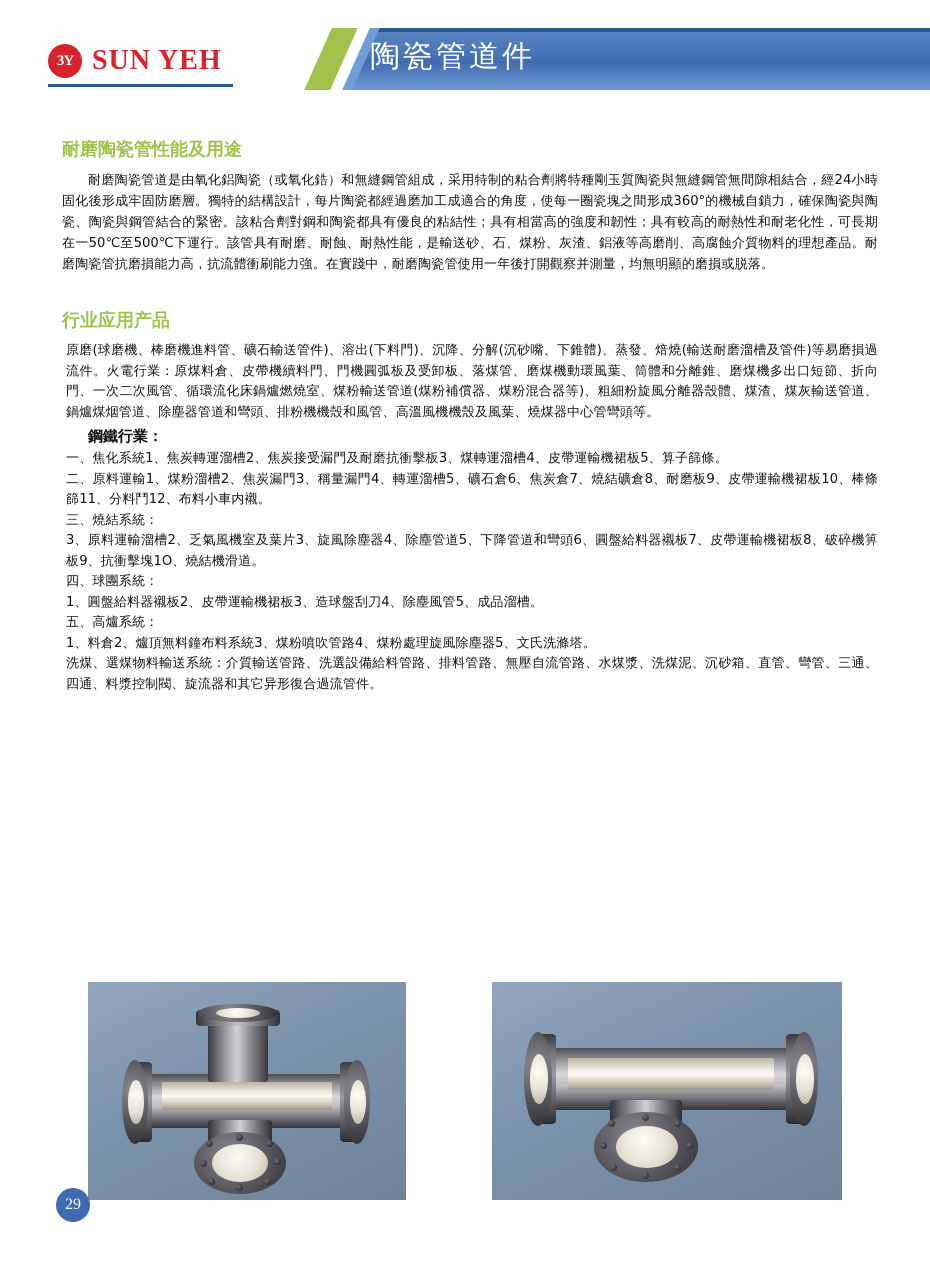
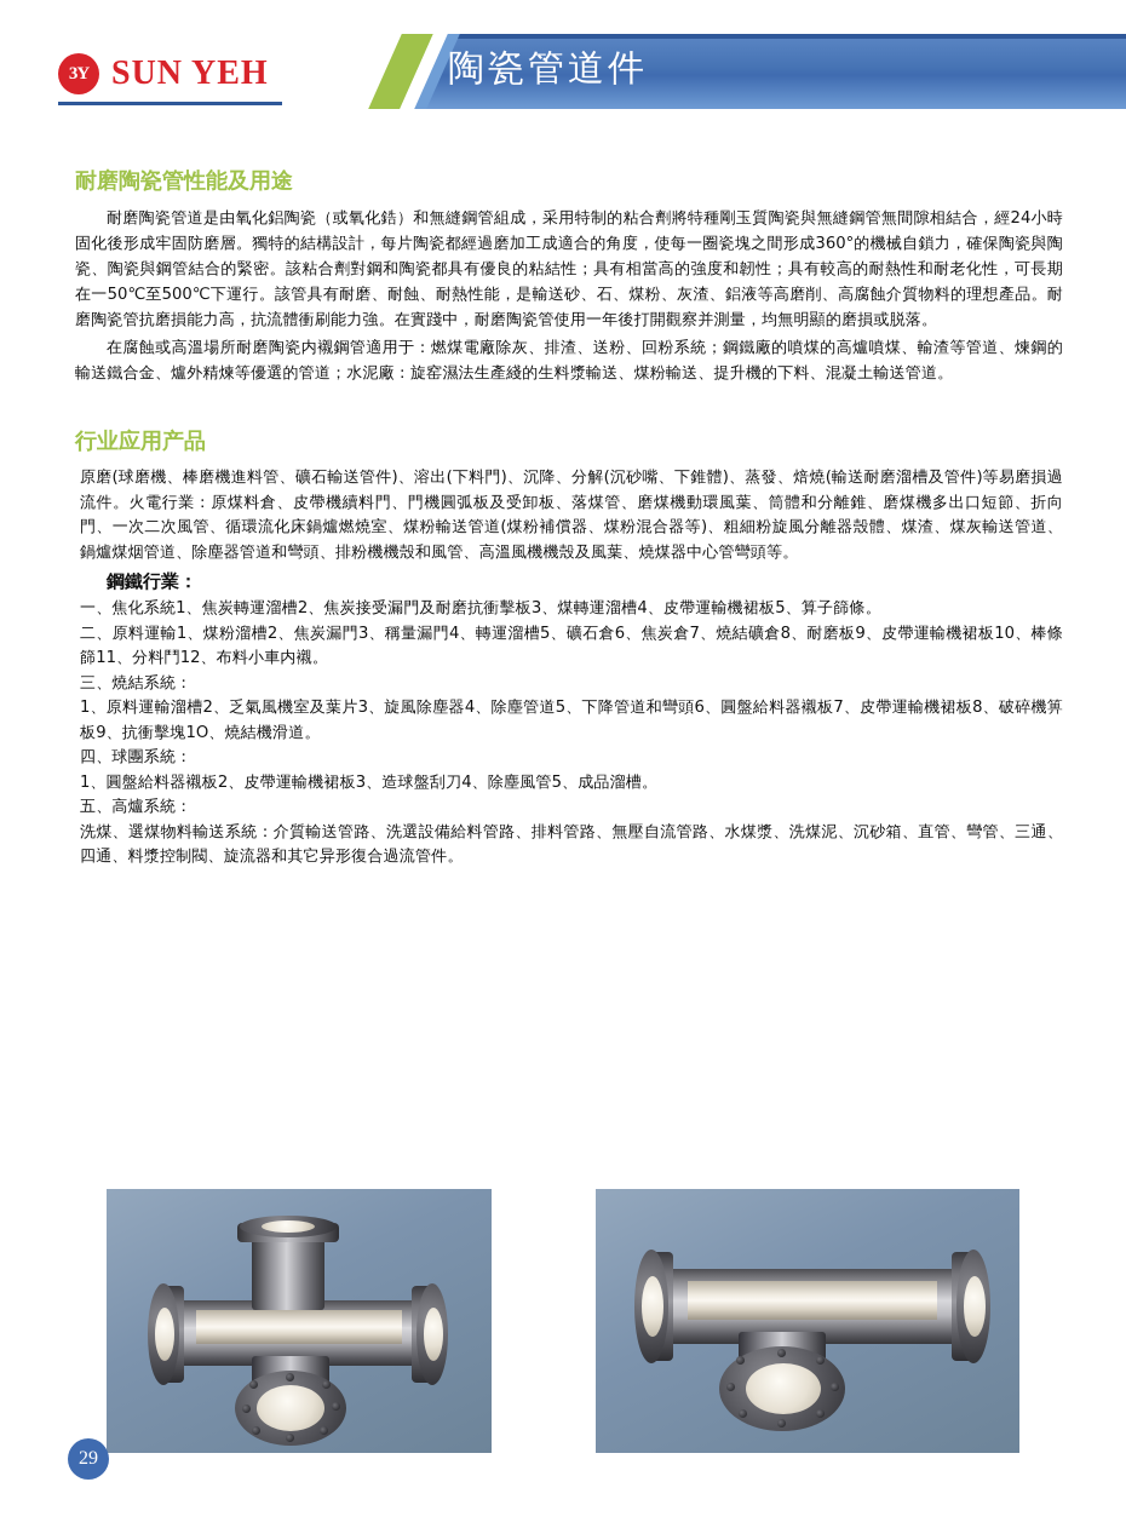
  3Y
  SUN YEH
  陶瓷管道件
  耐磨陶瓷管性能及用途
  耐磨陶瓷管道是由氧化鋁陶瓷（或氧化鋯）和無縫鋼管組成，采用特制的粘合劑將特種剛玉質陶瓷與無縫鋼管無間隙相結合，經24小時固化後形成牢固防磨層。獨特的結構設計，每片陶瓷都經過磨加工成適合的角度，使每一圈瓷塊之間形成360°的機械自鎖力，確保陶瓷與陶瓷、陶瓷與鋼管結合的緊密。該粘合劑對鋼和陶瓷都具有優良的粘結性；具有相當高的強度和韌性；具有較高的耐熱性和耐老化性，可長期在一50℃至500℃下運行。該管具有耐磨、耐蝕、耐熱性能，是輸送砂、石、煤粉、灰渣、鋁液等高磨削、高腐蝕介質物料的理想產品。耐磨陶瓷管抗磨損能力高，抗流體衝刷能力強。在實踐中，耐磨陶瓷管使用一年後打開觀察并測量，均無明顯的磨損或脱落。
+ 在腐蝕或高溫場所耐磨陶瓷内襯鋼管適用于：燃煤電廠除灰、排渣、送粉、回粉系統；鋼鐵廠的噴煤的高爐噴煤、輸渣等管道、煉鋼的輸送鐵合金、爐外精煉等優選的管道；水泥廠：旋窑濕法生產綫的生料漿輸送、煤粉輸送、提升機的下料、混凝土輸送管道。
  行业应用产品
  原磨(球磨機、棒磨機進料管、礦石輸送管件)、溶出(下料門)、沉降、分解(沉砂嘴、下錐體)、蒸發、焙燒(輸送耐磨溜槽及管件)等易磨損過流件。火電行業：原煤料倉、皮帶機續料門、門機圓弧板及受卸板、落煤管、磨煤機動環風葉、筒體和分離錐、磨煤機多出口短節、折向門、一次二次風管、循環流化床鍋爐燃燒室、煤粉輸送管道(煤粉補償器、煤粉混合器等)、粗細粉旋風分離器殼體、煤渣、煤灰輸送管道、鍋爐煤烟管道、除塵器管道和彎頭、排粉機機殼和風管、高溫風機機殼及風葉、燒煤器中心管彎頭等。
  鋼鐵行業：
  一、焦化系統1、焦炭轉運溜槽2、焦炭接受漏門及耐磨抗衝擊板3、煤轉運溜槽4、皮帶運輸機裙板5、算子篩條。
  二、原料運輸1、煤粉溜槽2、焦炭漏門3、稱量漏門4、轉運溜槽5、礦石倉6、焦炭倉7、燒結礦倉8、耐磨板9、皮帶運輸機裙板10、棒條篩11、分料鬥12、布料小車内襯。
  三、燒結系統：
- 3、原料運輸溜槽2、乏氣風機室及葉片3、旋風除塵器4、除塵管道5、下降管道和彎頭6、圓盤給料器襯板7、皮帶運輸機裙板8、破碎機箅板9、抗衝擊塊1O、燒結機滑道。
+ 1、原料運輸溜槽2、乏氣風機室及葉片3、旋風除塵器4、除塵管道5、下降管道和彎頭6、圓盤給料器襯板7、皮帶運輸機裙板8、破碎機箅板9、抗衝擊塊1O、燒結機滑道。
  四、球團系統：
  1、圓盤給料器襯板2、皮帶運輸機裙板3、造球盤刮刀4、除塵風管5、成品溜槽。
  五、高爐系統：
- 1、料倉2、爐頂無料鐘布料系統3、煤粉噴吹管路4、煤粉處理旋風除塵器5、文氏洗滌塔。
  洗煤、選煤物料輸送系統：介質輸送管路、洗選設備給料管路、排料管路、無壓自流管路、水煤漿、洗煤泥、沉砂箱、直管、彎管、三通、四通、料漿控制閥、旋流器和其它异形復合過流管件。
  29
